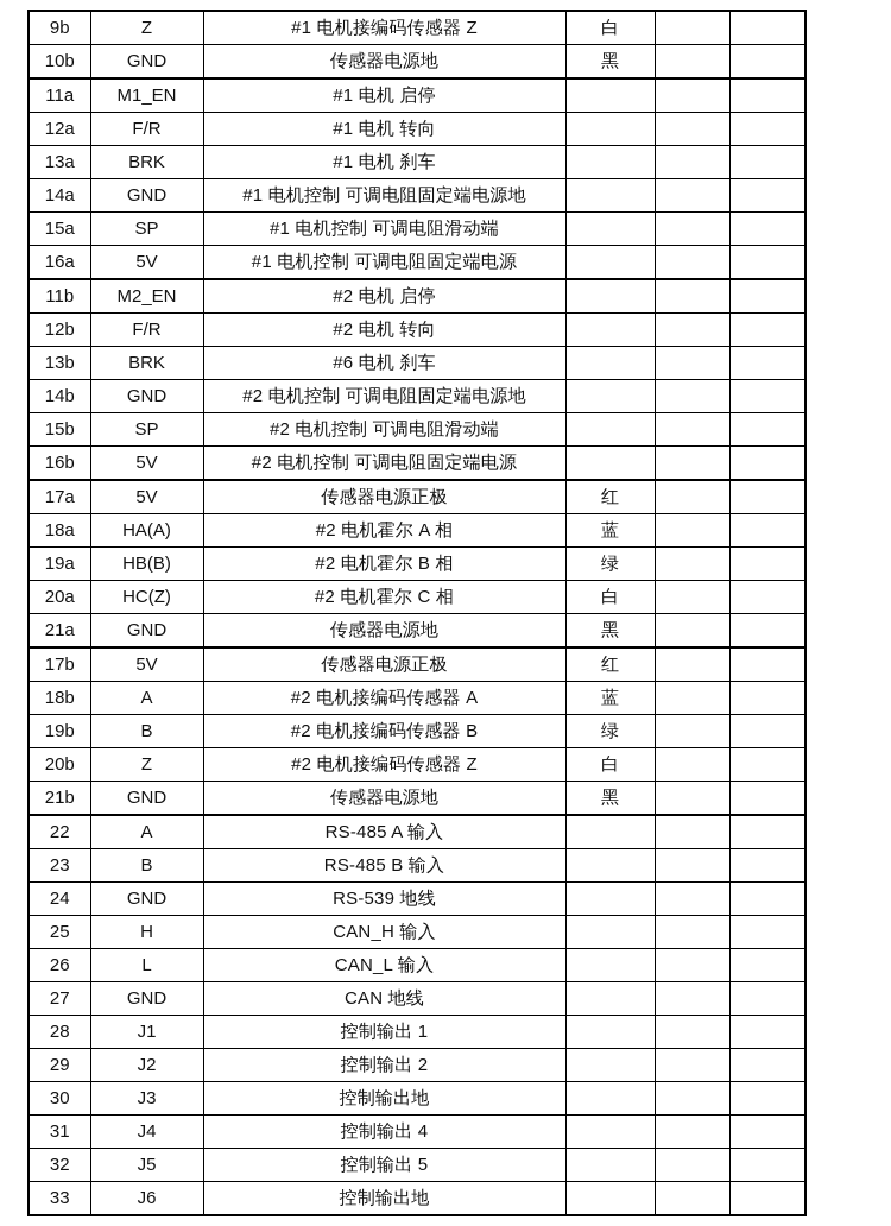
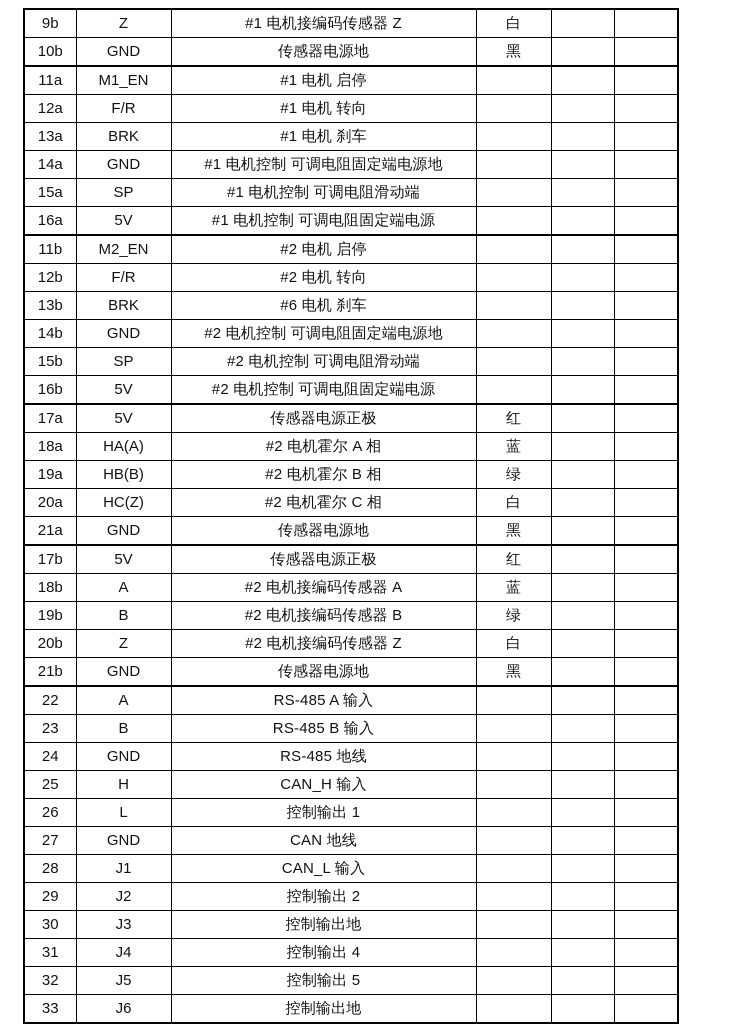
  9b	Z	#1 电机接编码传感器 Z	白
  10b	GND	传感器电源地	黑
  11a	M1_EN	#1 电机 启停
  12a	F/R	#1 电机 转向
  13a	BRK	#1 电机 刹车
  14a	GND	#1 电机控制 可调电阻固定端电源地
  15a	SP	#1 电机控制 可调电阻滑动端
  16a	5V	#1 电机控制 可调电阻固定端电源
  11b	M2_EN	#2 电机 启停
  12b	F/R	#2 电机 转向
  13b	BRK	#6 电机 刹车
  14b	GND	#2 电机控制 可调电阻固定端电源地
  15b	SP	#2 电机控制 可调电阻滑动端
  16b	5V	#2 电机控制 可调电阻固定端电源
  17a	5V	传感器电源正极	红
  18a	HA(A)	#2 电机霍尔 A 相	蓝
  19a	HB(B)	#2 电机霍尔 B 相	绿
  20a	HC(Z)	#2 电机霍尔 C 相	白
  21a	GND	传感器电源地	黑
  17b	5V	传感器电源正极	红
  18b	A	#2 电机接编码传感器 A	蓝
  19b	B	#2 电机接编码传感器 B	绿
  20b	Z	#2 电机接编码传感器 Z	白
  21b	GND	传感器电源地	黑
  22	A	RS-485 A 输入
  23	B	RS-485 B 输入
- 24	GND	RS-539 地线
+ 24	GND	RS-485 地线
  25	H	CAN_H 输入
- 26	L	CAN_L 输入
+ 26	L	控制输出 1
  27	GND	CAN 地线
- 28	J1	控制输出 1
+ 28	J1	CAN_L 输入
  29	J2	控制输出 2
  30	J3	控制输出地
  31	J4	控制输出 4
  32	J5	控制输出 5
  33	J6	控制输出地
